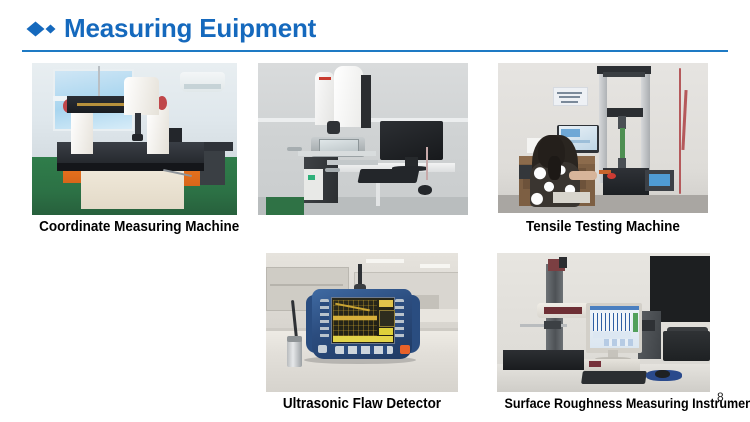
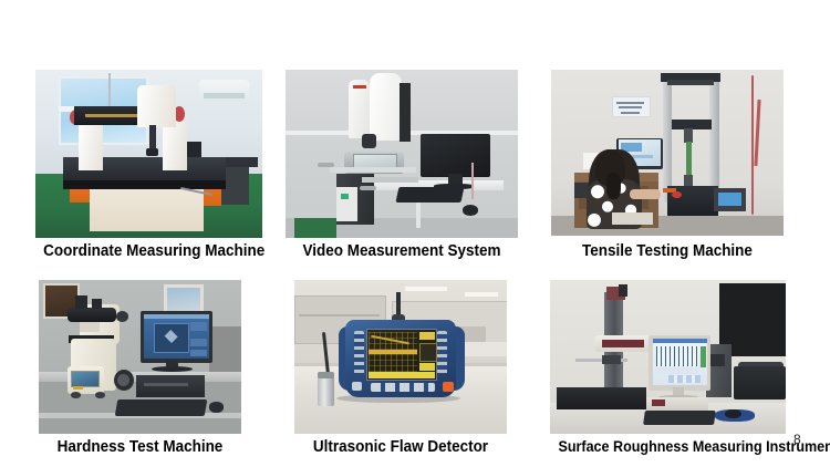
- Measuring Euipment
  Coordinate Measuring Machine
+ Video Measurement System
  Tensile Testing Machine
+ Hardness Test Machine
  Ultrasonic Flaw Detector
  Surface Roughness Measuring Instmen
  8
